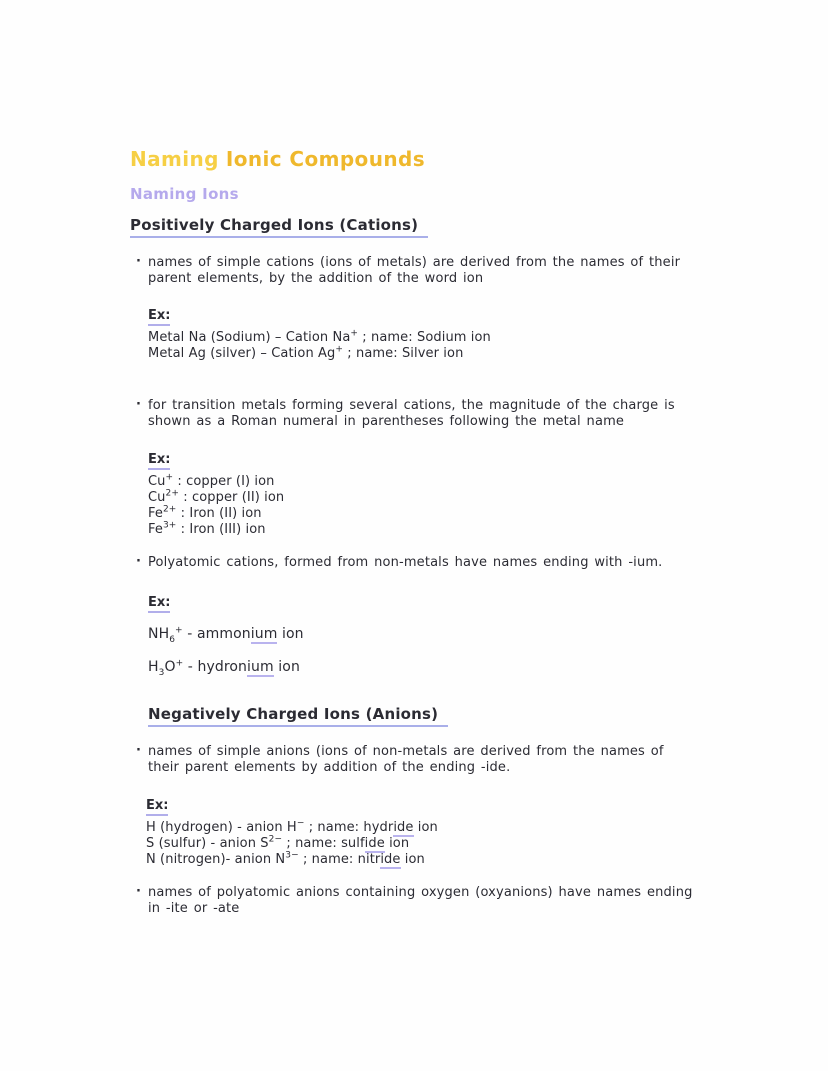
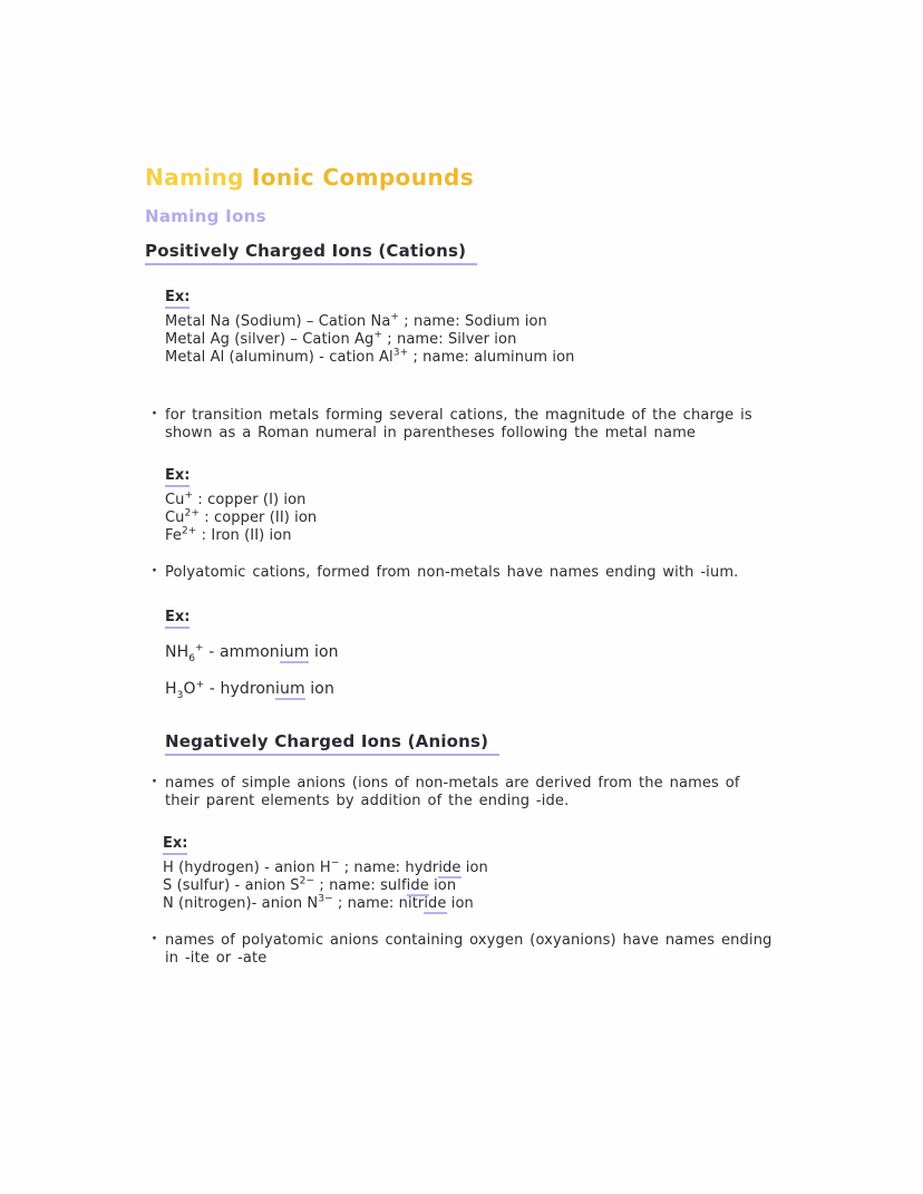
  Naming Ionic Compounds
  Naming Ions
  Positively Charged Ions (Cations)
- names of simple cations (ions of metals) are derived from the names of their parent elements, by the addition of the word ion
  Ex:
  Metal Na (Sodium) – Cation Na+ ; name: Sodium ion
  Metal Ag (silver) – Cation Ag+ ; name: Silver ion
+ Metal Al (aluminum) - cation Al3+ ; name: aluminum ion
  for transition metals forming several cations, the magnitude of the charge is shown as a Roman numeral in parentheses following the metal name
  Ex:
  Cu+ : copper (I) ion
  Cu2+ : copper (II) ion
  Fe2+ : Iron (II) ion
- Fe3+ : Iron (III) ion
  Polyatomic cations, formed from non-metals have names ending with -ium.
  Ex:
  NH6+ - ammonium ion
  H3O+ - hydronium ion
  Negatively Charged Ions (Anions)
  names of simple anions (ions of non-metals are derived from the names of their parent elements by addition of the ending -ide.
  Ex:
  H (hydrogen) - anion H− ; name: hydride ion
  S (sulfur) - anion S2− ; name: sulfide ion
  N (nitrogen)- anion N3− ; name: nitride ion
  names of polyatomic anions containing oxygen (oxyanions) have names ending in -ite or -ate
